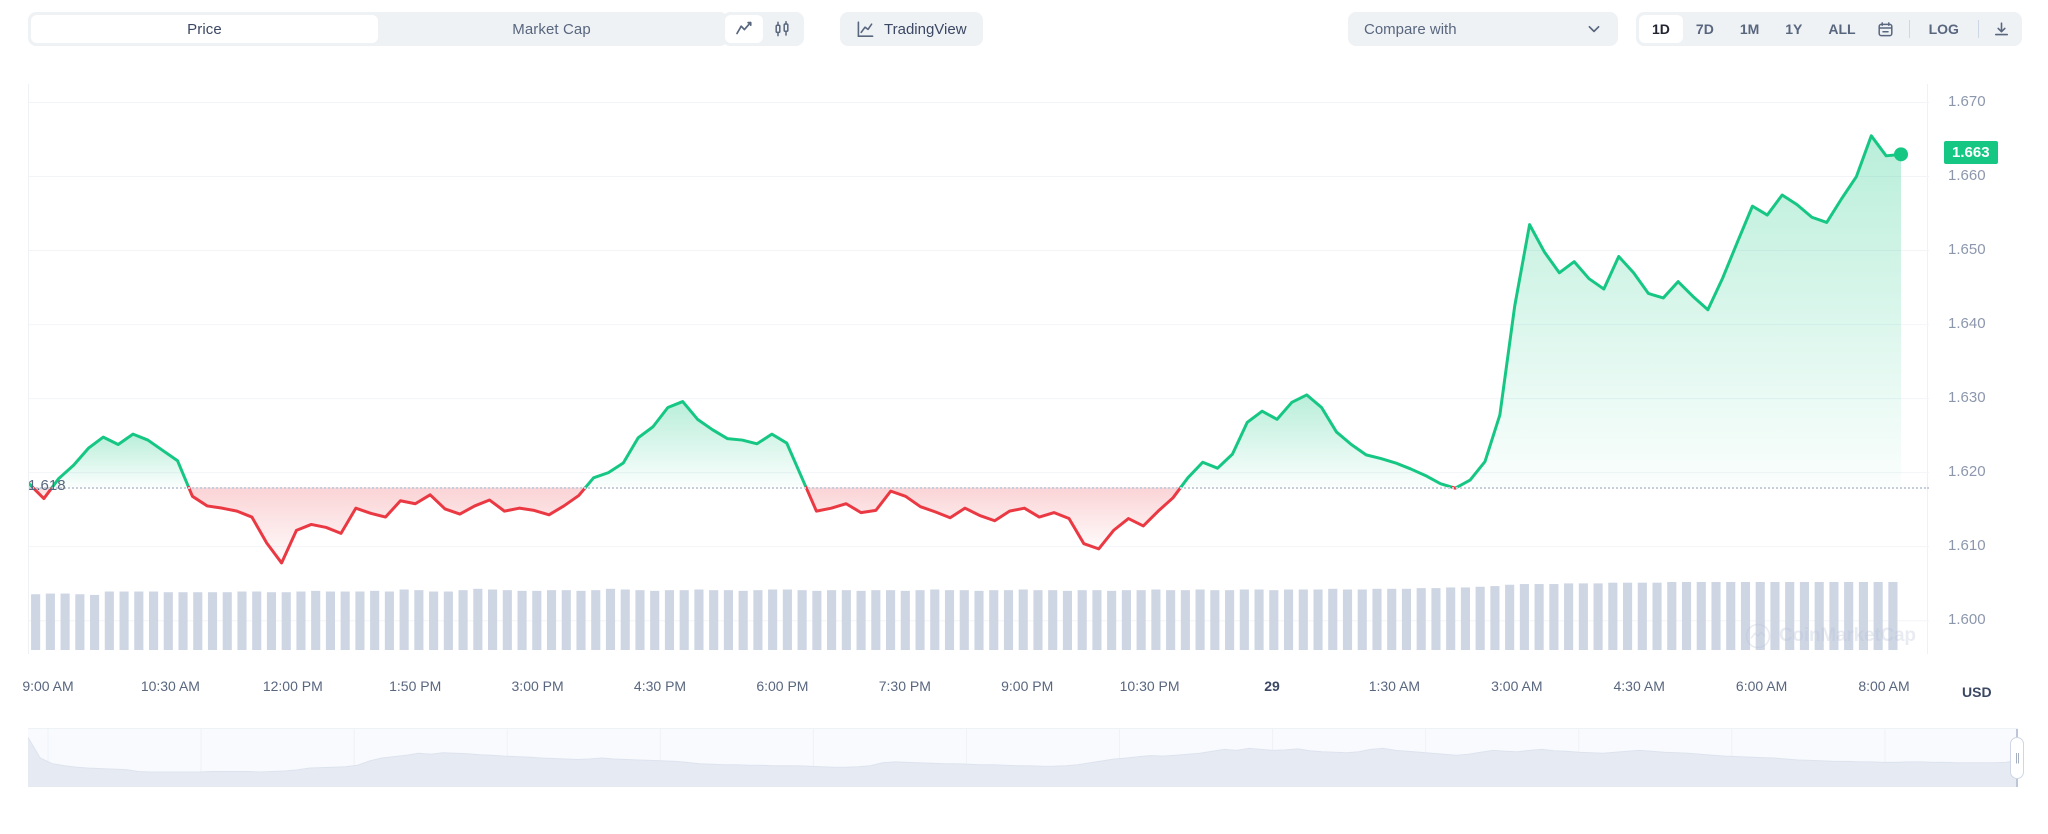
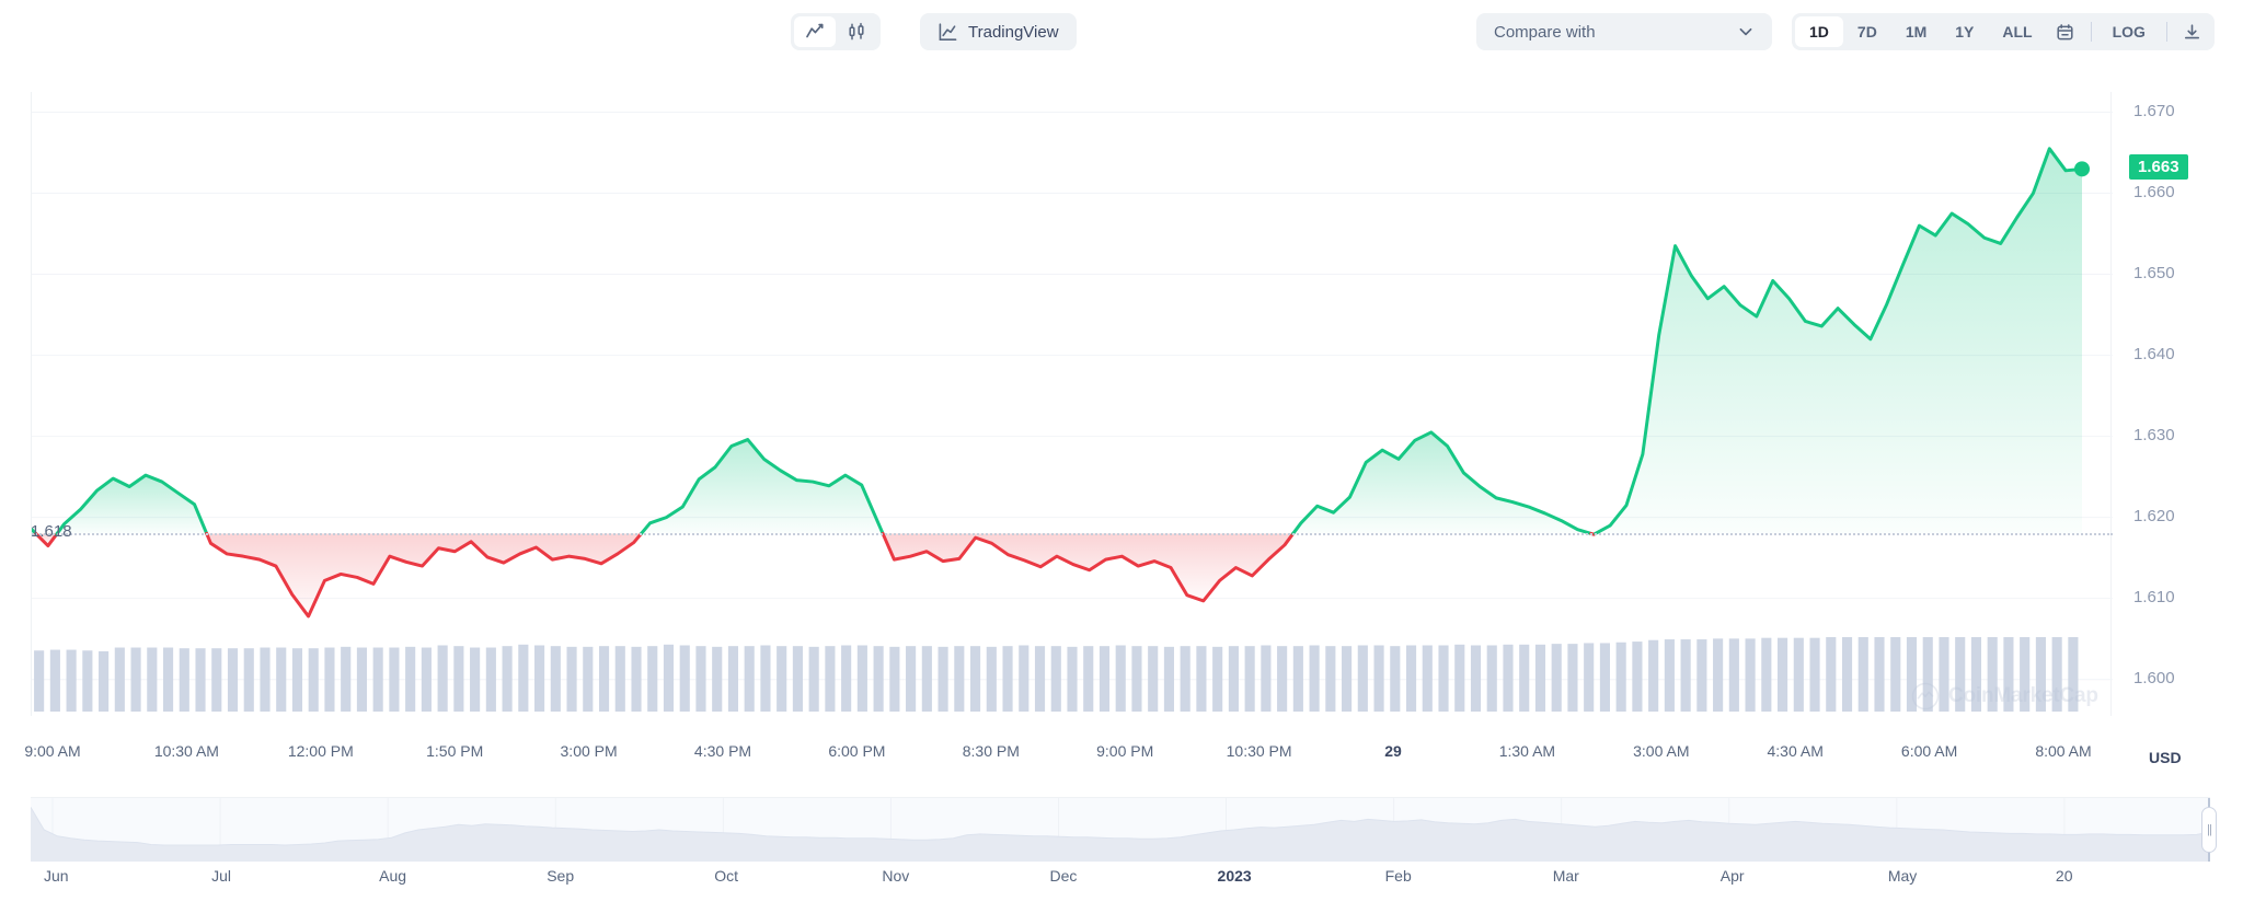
- Price
- Market Cap
  TradingView
  Compare with
  1D
  7D
  1M
  1Y
  ALL
  LOG
  1.618
  CoinMarketCap
  1.670
  1.660
  1.650
  1.640
  1.630
  1.620
  1.610
  1.600
  1.663
  USD
  9:00 AM
  10:30 AM
  12:00 PM
  1:50 PM
  3:00 PM
  4:30 PM
  6:00 PM
- 7:30 PM
+ 8:30 PM
  9:00 PM
  10:30 PM
  29
  1:30 AM
  3:00 AM
  4:30 AM
  6:00 AM
  8:00 AM
  ||
+ Jun
+ Jul
+ Aug
+ Sep
+ Oct
+ Nov
+ Dec
+ 2023
+ Feb
+ Mar
+ Apr
+ May
+ 20
